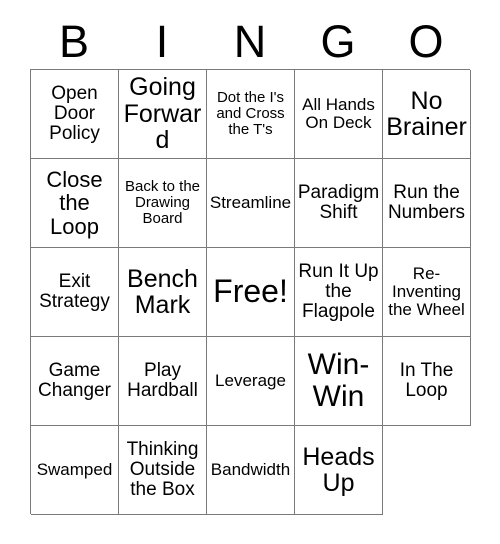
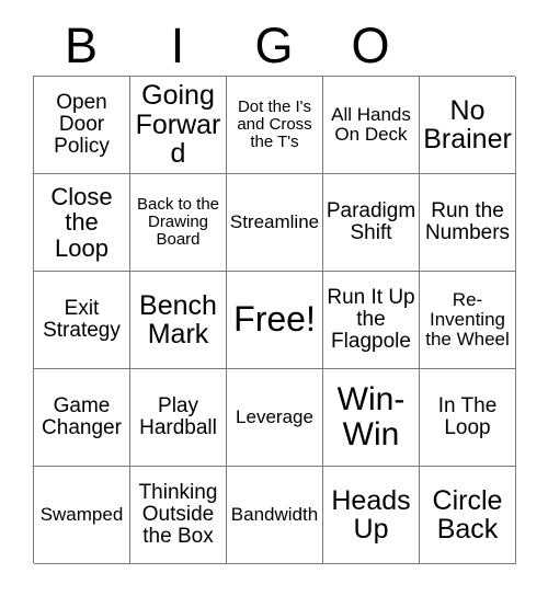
  B
  I
- N
  G
  O
  Open Door Policy
  Going Forward
  Dot the I's and Cross the T's
  All Hands On Deck
  No Brainer
  Close the Loop
  Back to the Drawing Board
  Streamline
  Paradigm Shift
  Run the Numbers
  Exit Strategy
  Bench Mark
  Free!
  Run It Up the Flagpole
  Re-Inventing the Wheel
  Game Changer
  Play Hardball
  Leverage
  Win-Win
  In The Loop
  Swamped
  Thinking Outside the Box
  Bandwidth
  Heads Up
+ Circle Back
